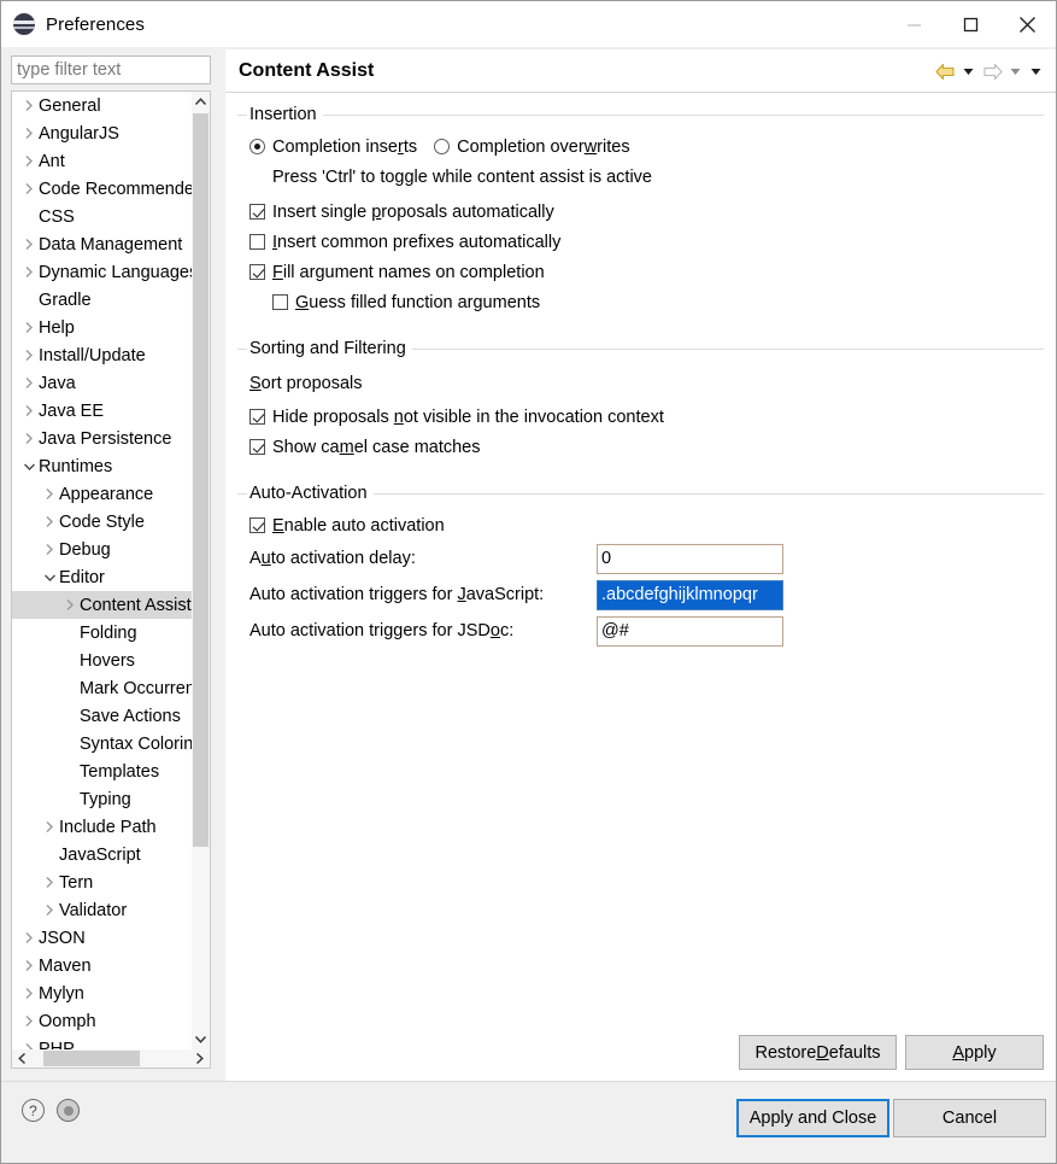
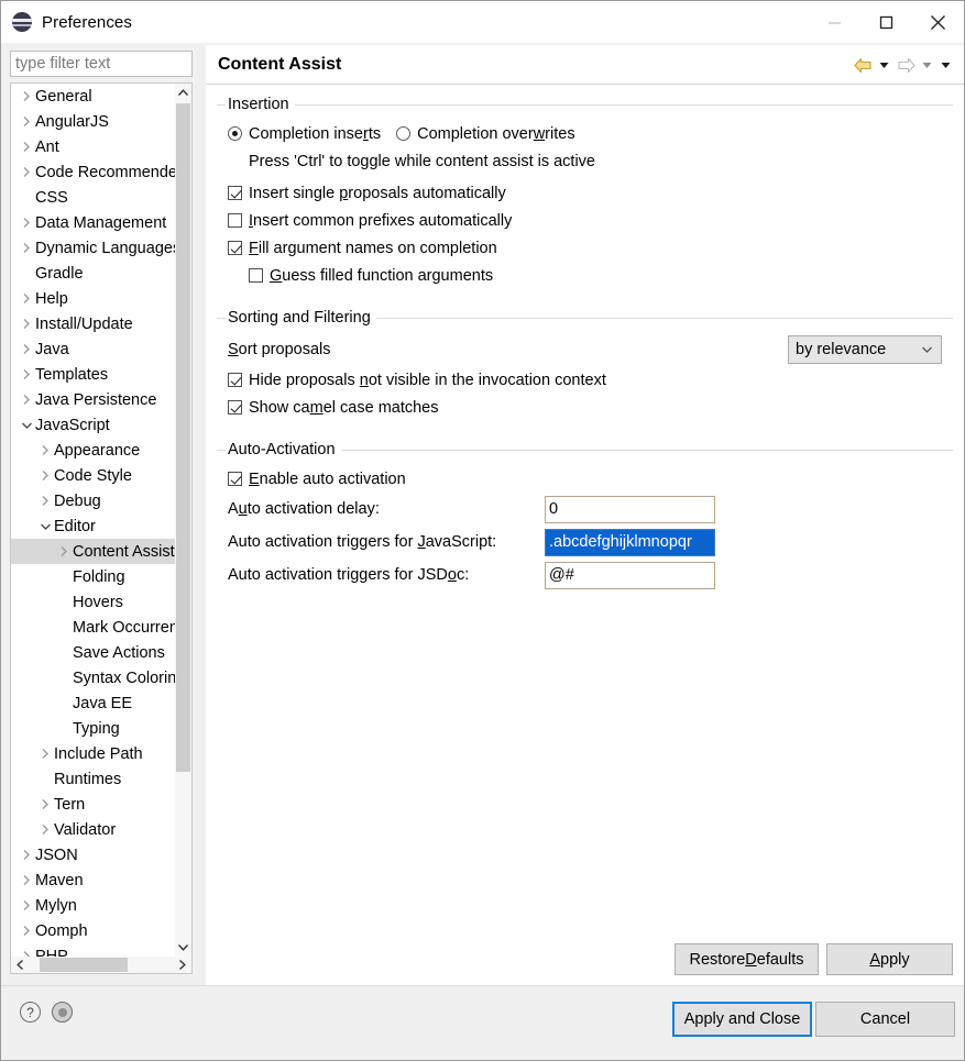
  Preferences
  type filter text
  General
  AngularJS
  Ant
  Code Recommende
  CSS
  Data Management
  Dynamic Language
  Gradle
  Help
  Install/Update
  Java
- Java EE
+ Templates
  Java Persistence
- Runtimes
+ JavaScript
  Appearance
  Code Style
  Debug
  Editor
  Content Assist
  Folding
  Hovers
  Mark Occurren
  Save Actions
  Syntax Colorin
- Templates
+ Java EE
  Typing
  Include Path
- JavaScript
+ Runtimes
  Tern
  Validator
  JSON
  Maven
  Mylyn
  Oomph
  Content Assist
  Insertion
  Completion inserts
  Completion overwrites
  Press 'Ctrl' to toggle while content assist is active
  Insert single proposals automatically
  Insert common prefixes automatically
  Fill argument names on completion
  Guess filled function arguments
  Sorting and Filtering
  Sort proposals
+ by relevance
  Hide proposals not visible in the invocation context
  Show camel case matches
  Auto-Activation
  Enable auto activation
  Auto activation delay:
  0
  Auto activation triggers for JavaScript:
  .abcdefghijklmnopqr
  Auto activation triggers for JSDoc:
  @#
  Restore
  D
  efaults
  A
  pply
  ?
  Apply and Close
  Cancel
